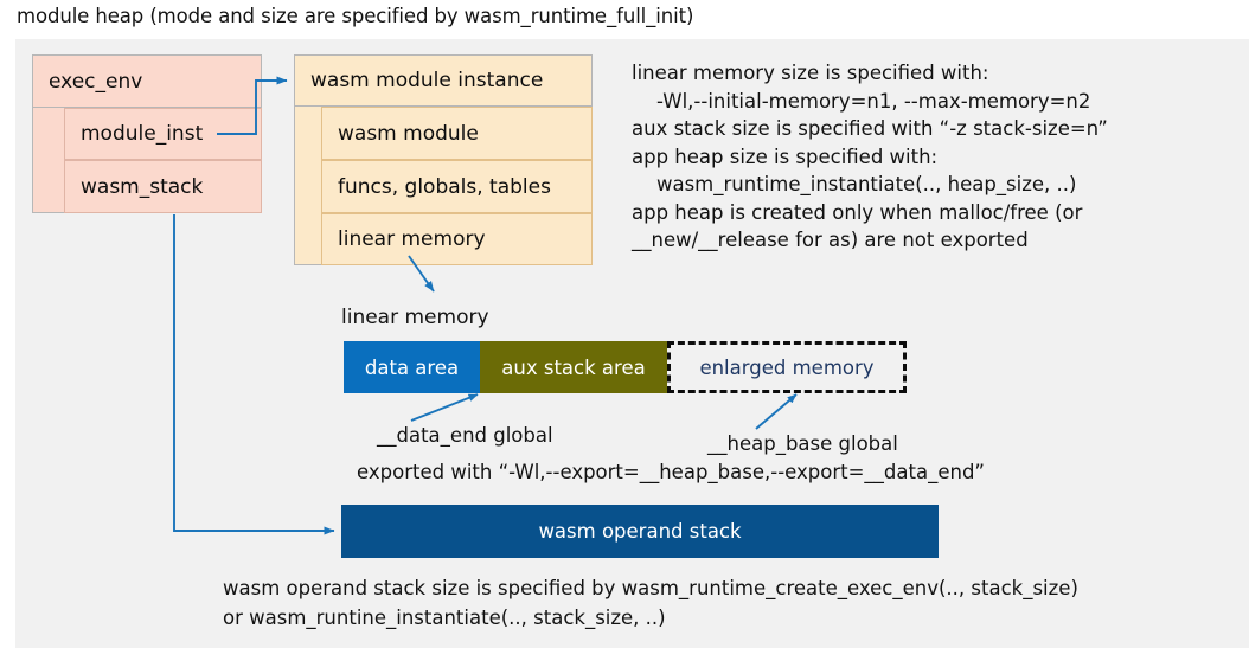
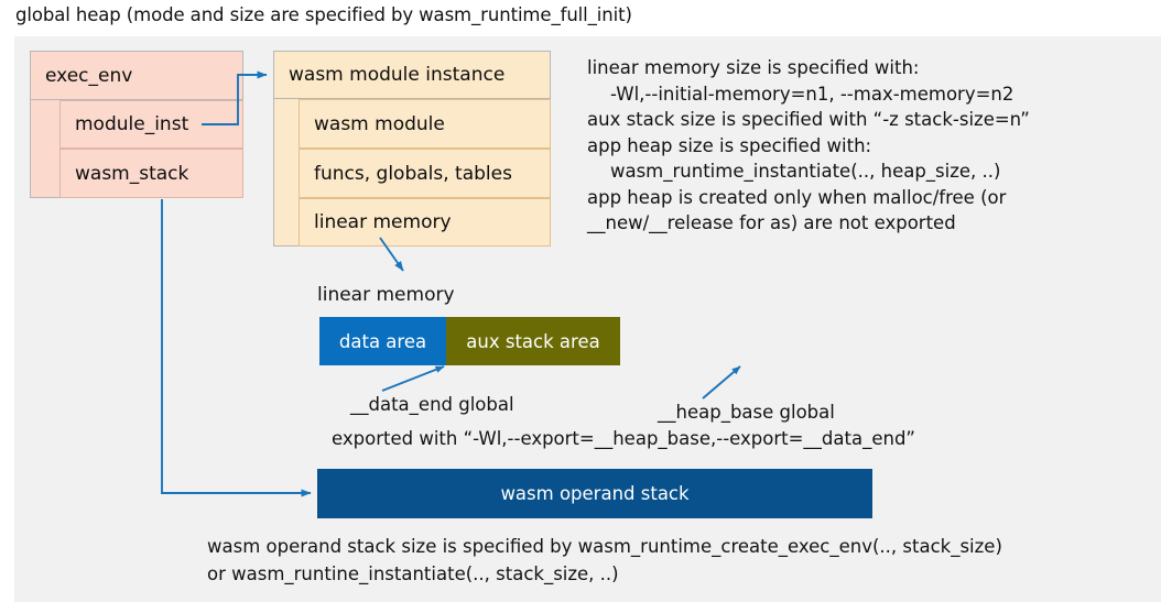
- module heap (mode and size are specified by wasm_runtime_full_init)
+ global heap (mode and size are specified by wasm_runtime_full_init)
  exec_env
  module_inst
  wasm_stack
  wasm module instance
  wasm module
  funcs, globals, tables
  linear memory
  linear memory size is specified with:
  -Wl,--initial-memory=n1, --max-memory=n2
  aux stack size is specified with “-z stack-size=n”
  app heap size is specified with:
  wasm_runtime_instantiate(.., heap_size, ..)
  app heap is created only when malloc/free (or
  __new/__release for as) are not exported
  linear memory
  data area
  aux stack area
- enlarged memory
  __data_end global
  __heap_base global
  exported with “-Wl,--export=__heap_base,--export=__data_end”
  wasm operand stack
  wasm operand stack size is specified by wasm_runtime_create_exec_env(.., stack_size)
  or wasm_runtine_instantiate(.., stack_size, ..)
